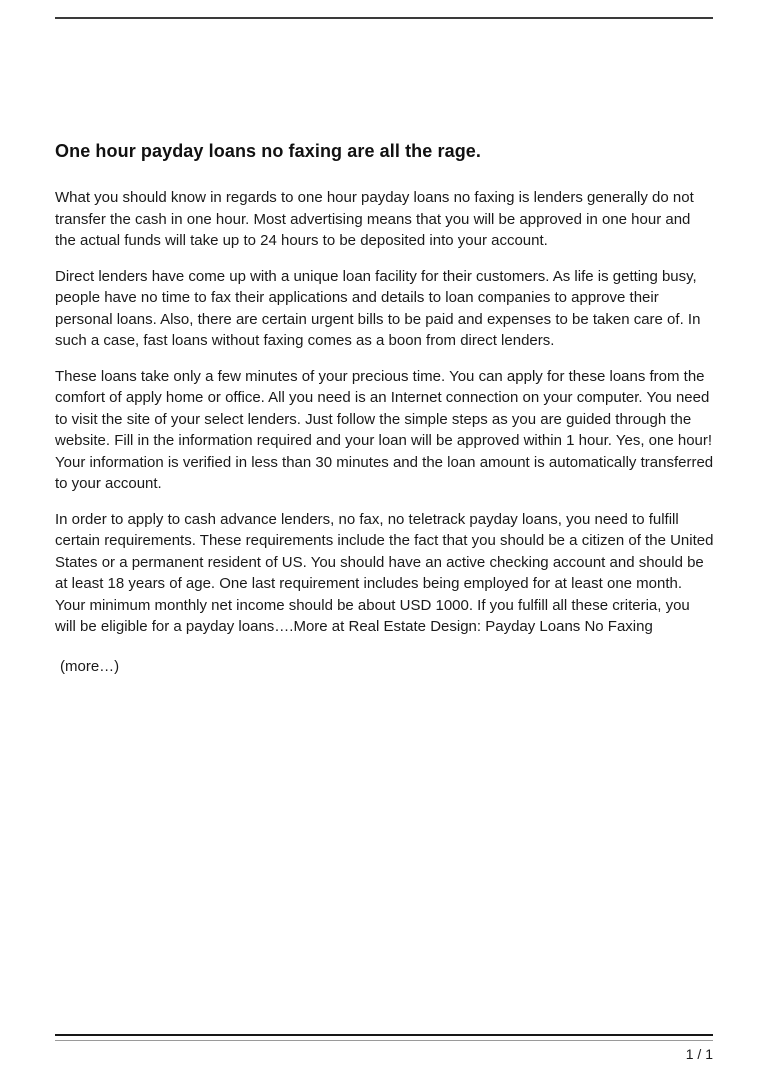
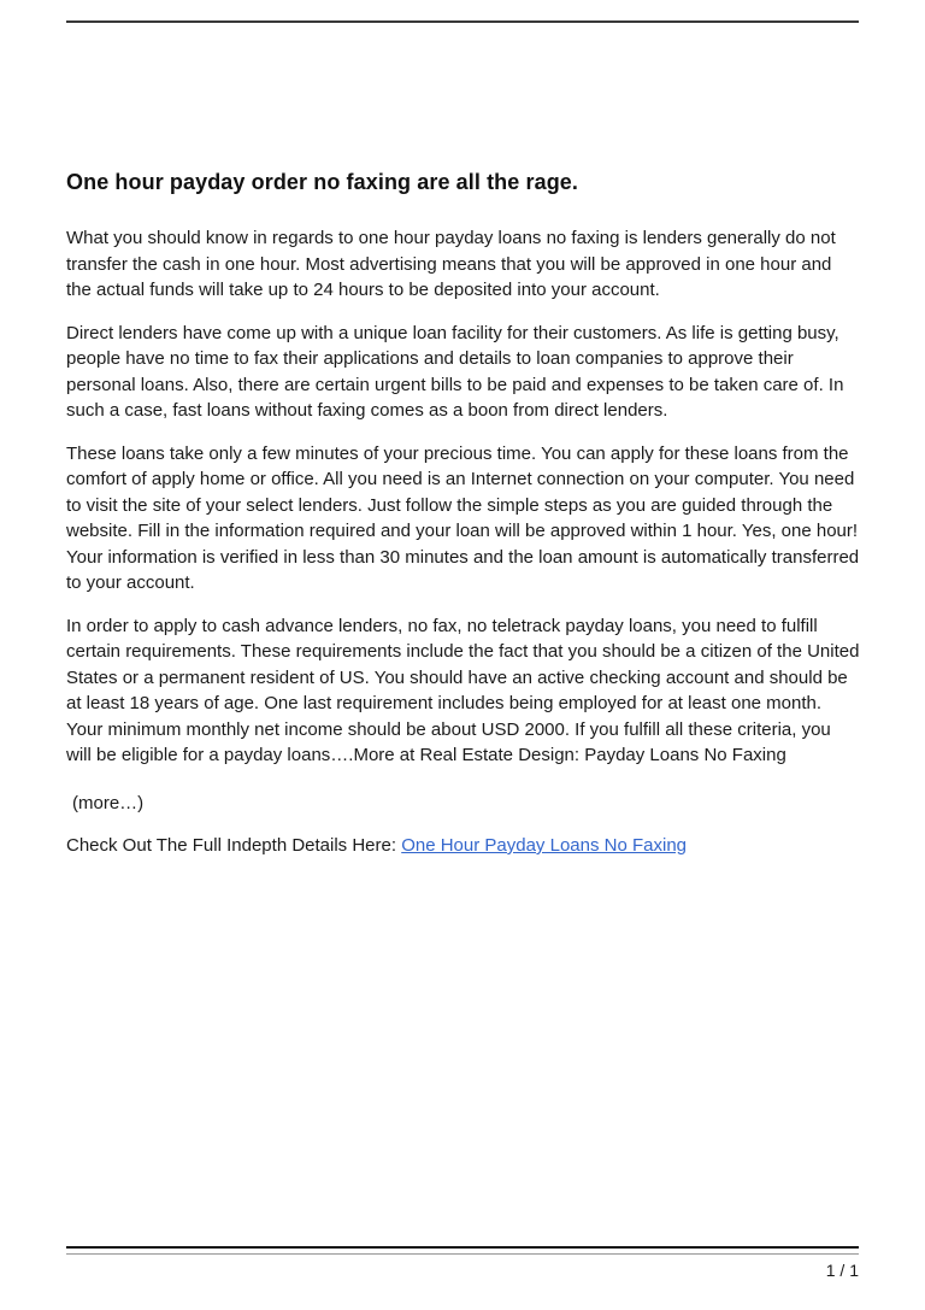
- One hour payday loans no faxing are all the rage.
+ One hour payday order no faxing are all the rage.
  What you should know in regards to one hour payday loans no faxing is lenders generally do not transfer the cash in one hour. Most advertising means that you will be approved in one hour and the actual funds will take up to 24 hours to be deposited into your account.
  Direct lenders have come up with a unique loan facility for their customers. As life is getting busy, people have no time to fax their applications and details to loan companies to approve their personal loans. Also, there are certain urgent bills to be paid and expenses to be taken care of. In such a case, fast loans without faxing comes as a boon from direct lenders.
  These loans take only a few minutes of your precious time. You can apply for these loans from the comfort of apply home or office. All you need is an Internet connection on your computer. You need to visit the site of your select lenders. Just follow the simple steps as you are guided through the website. Fill in the information required and your loan will be approved within 1 hour. Yes, one hour! Your information is verified in less than 30 minutes and the loan amount is automatically transferred to your account.
- In order to apply to cash advance lenders, no fax, no teletrack payday loans, you need to fulfill certain requirements. These requirements include the fact that you should be a citizen of the United States or a permanent resident of US. You should have an active checking account and should be at least 18 years of age. One last requirement includes being employed for at least one month. Your minimum monthly net income should be about USD 1000. If you fulfill all these criteria, you will be eligible for a payday loans….More at Real Estate Design: Payday Loans No Faxing
+ In order to apply to cash advance lenders, no fax, no teletrack payday loans, you need to fulfill certain requirements. These requirements include the fact that you should be a citizen of the United States or a permanent resident of US. You should have an active checking account and should be at least 18 years of age. One last requirement includes being employed for at least one month. Your minimum monthly net income should be about USD 2000. If you fulfill all these criteria, you will be eligible for a payday loans….More at Real Estate Design: Payday Loans No Faxing
  (more…)
+ Check Out The Full Indepth Details Here: One Hour Payday Loans No Faxing
  1 / 1
